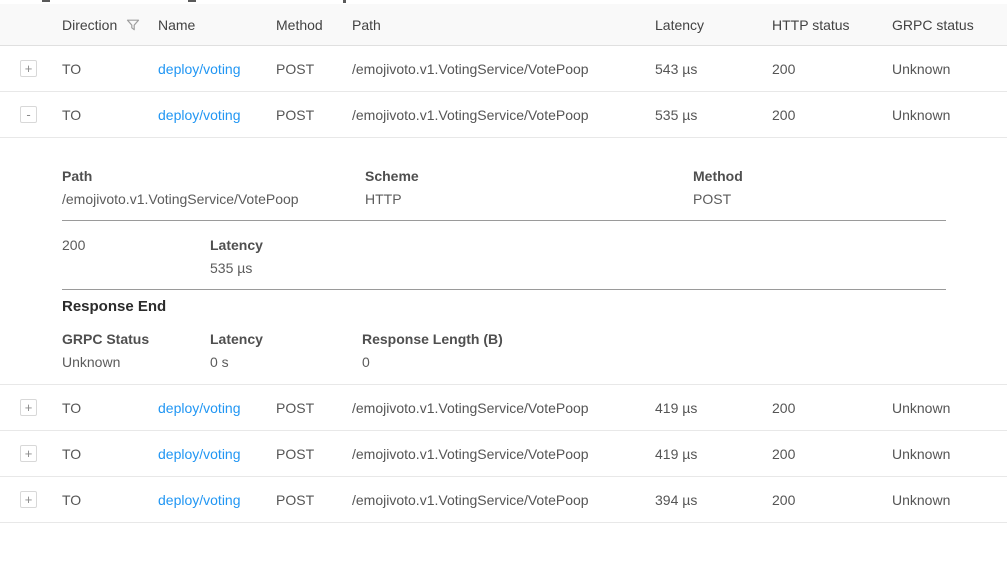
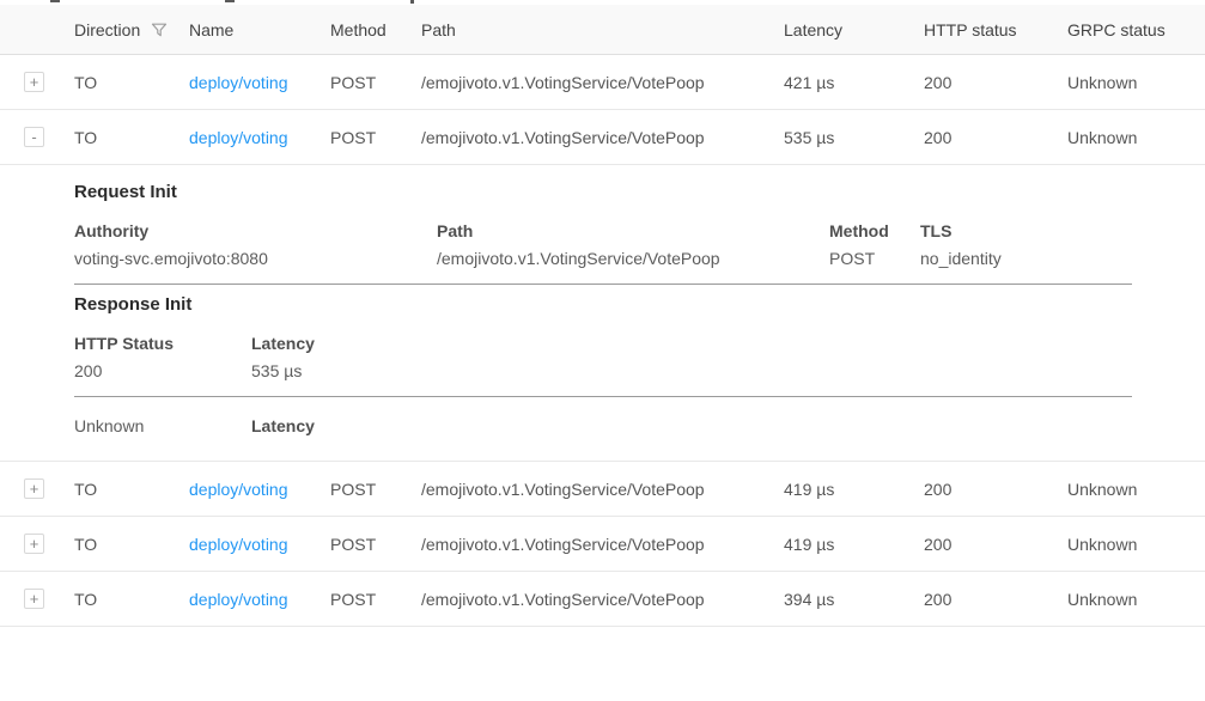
  Direction
  Name
  Method
  Path
  Latency
  HTTP status
  GRPC status
  +
  TO
  deploy/voting
  POST
  /emojivoto.v1.VotingService/VotePoop
- 543 µs
+ 421 µs
  200
  Unknown
  -
  TO
  deploy/voting
  POST
  /emojivoto.v1.VotingService/VotePoop
  535 µs
  200
  Unknown
+ Request Init
+ Authority
+ voting-svc.emojivoto:8080
  Path
  /emojivoto.v1.VotingService/VotePoop
- Scheme
- HTTP
  Method
  POST
+ TLS
+ no_identity
+ Response Init
+ HTTP Status
  200
  Latency
  535 µs
- Response End
- GRPC Status
  Unknown
  Latency
- 0 s
- Response Length (B)
- 0
  +
  TO
  deploy/voting
  POST
  /emojivoto.v1.VotingService/VotePoop
  419 µs
  200
  Unknown
  +
  TO
  deploy/voting
  POST
  /emojivoto.v1.VotingService/VotePoop
  419 µs
  200
  Unknown
  +
  TO
  deploy/voting
  POST
  /emojivoto.v1.VotingService/VotePoop
  394 µs
  200
  Unknown
